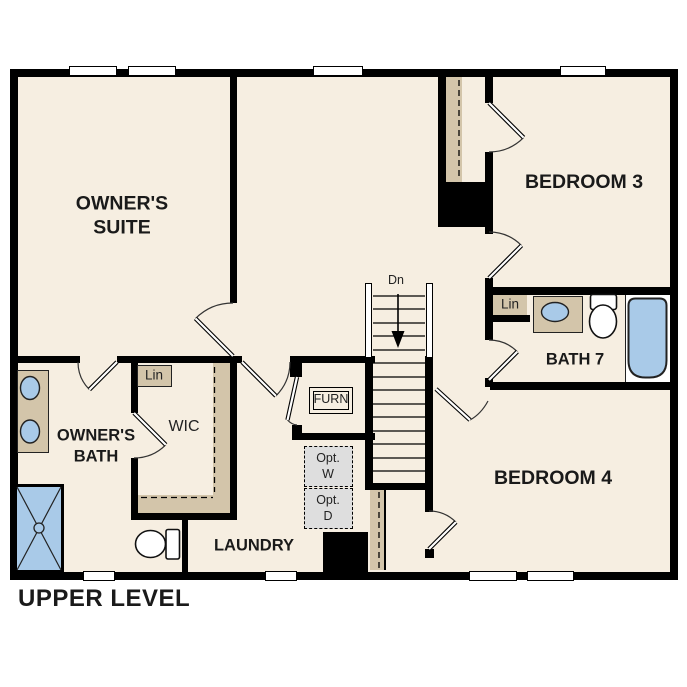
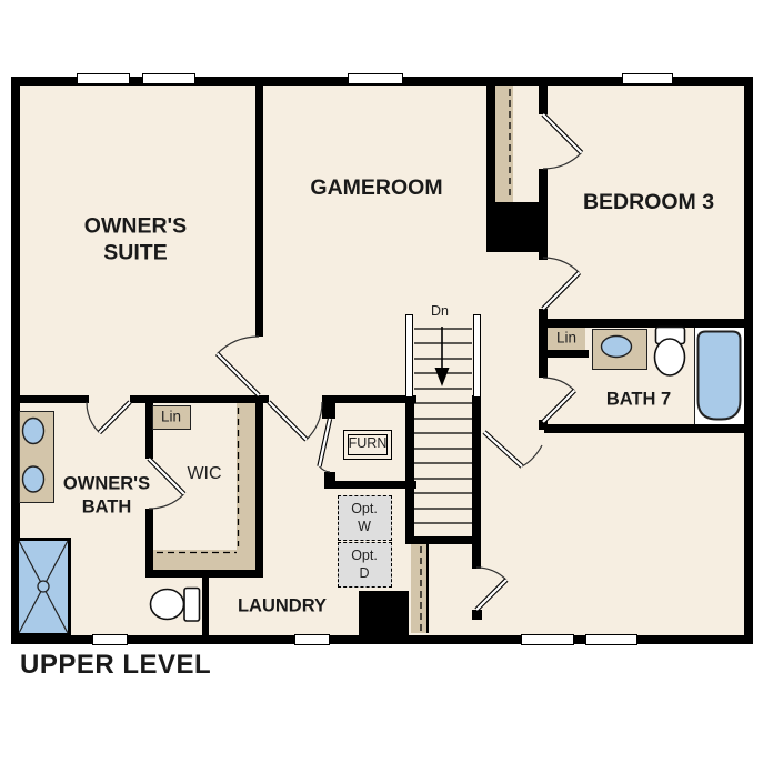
  OWNER'S
  SUITE
+ GAMEROOM
  BEDROOM 3
  OWNER'S
  BATH
  WIC
  LAUNDRY
  BATH 7
- BEDROOM 4
  Lin
  Lin
  FURN
  Opt.
  W
  Opt.
  D
  Dn
  UPPER LEVEL
